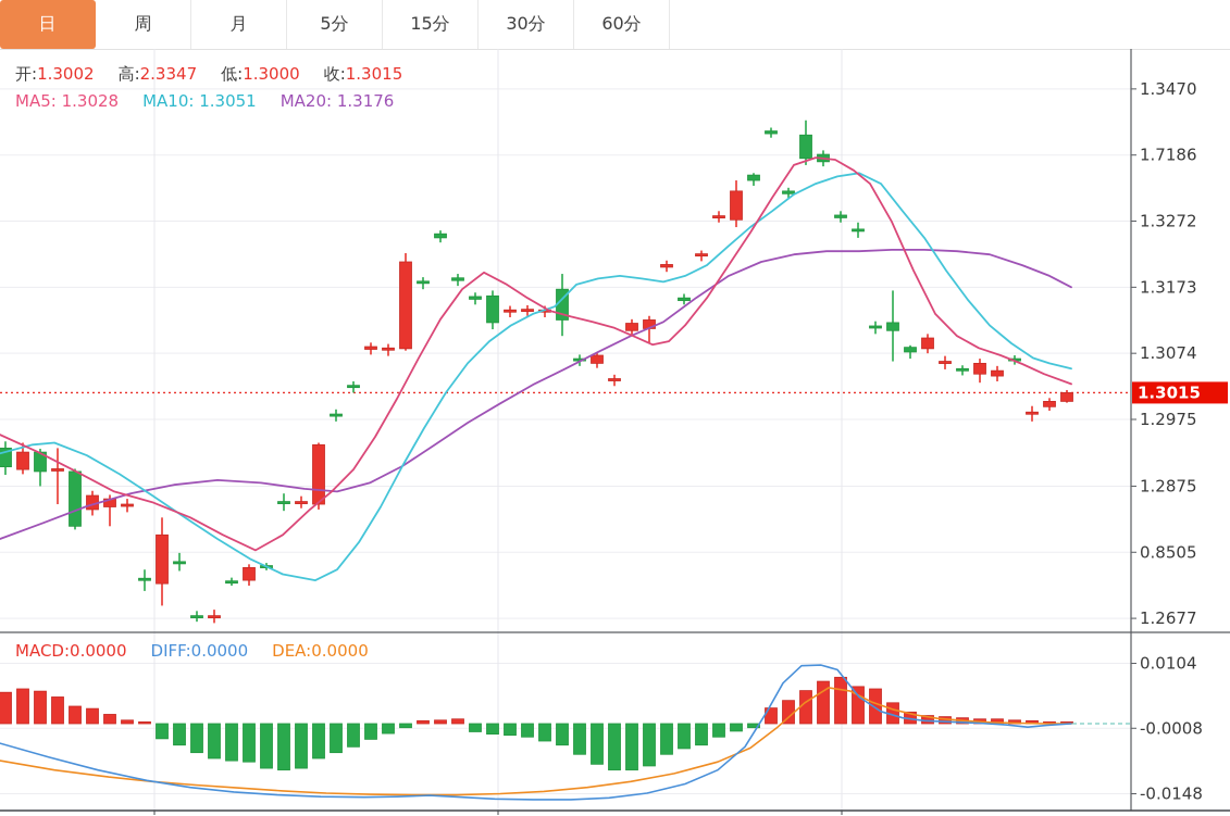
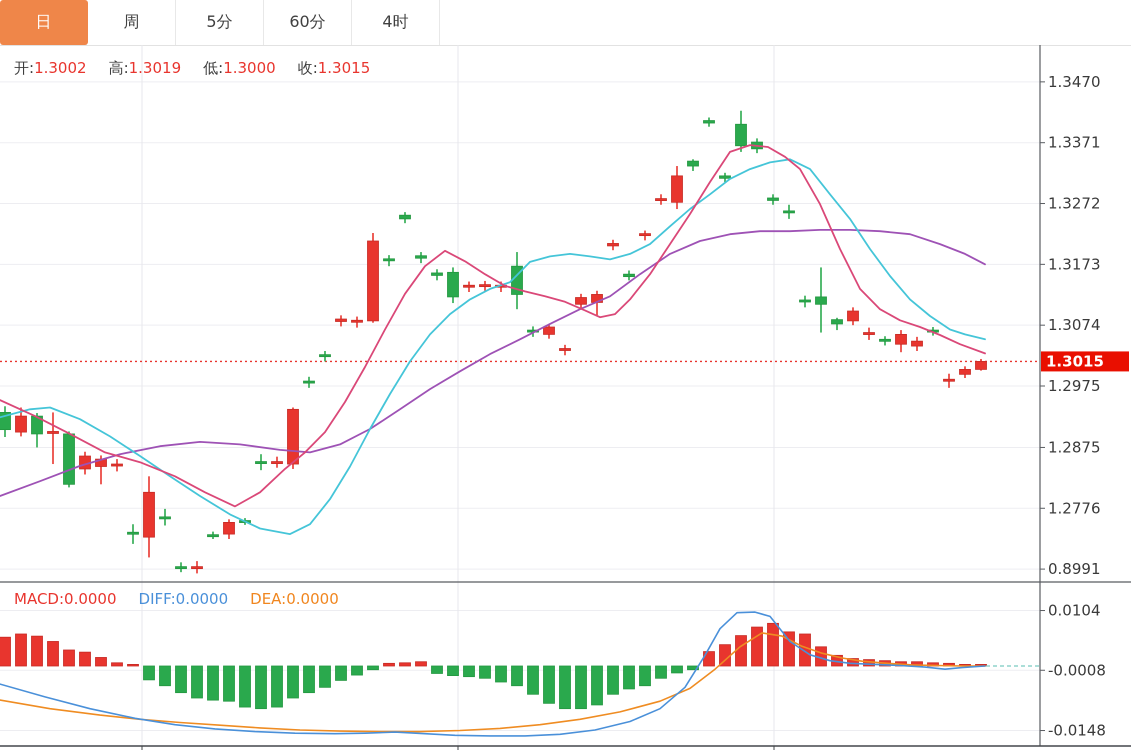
  日
  周
- 月
  5分
- 15分
- 30分
  60分
+ 4时
  开:1.3002
- 高:2.3347
+ 高:1.3019
  低:1.3000
  收:1.3015
- MA5: 1.3028
- MA10: 1.3051
- MA20: 1.3176
  MACD:0.0000
  DIFF:0.0000
  DEA:0.0000
  1.3470
- 1.7186
+ 1.3371
  1.3272
  1.3173
  1.3074
  1.2975
  1.2875
- 0.8505
+ 1.2776
- 1.2677
+ 0.8991
  0.0104
  -0.0008
  -0.0148
  1.3015
